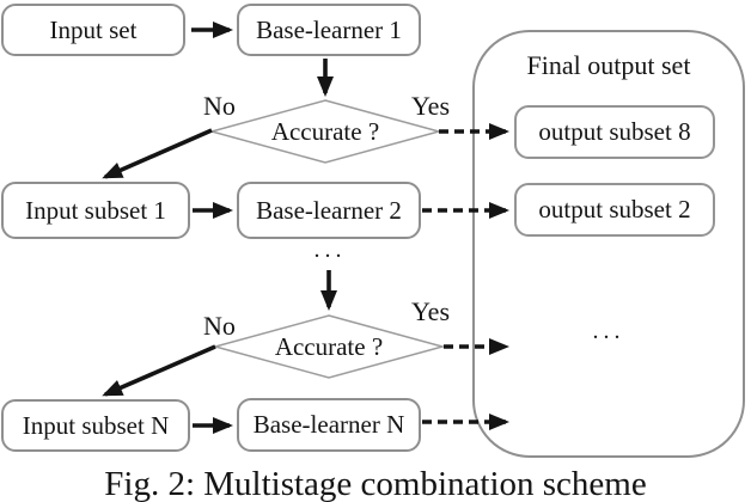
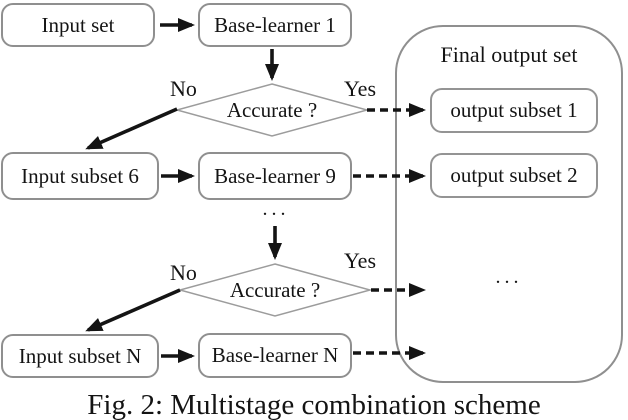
  Final output set
  Input set
  Base-learner 1
- Input subset 1
+ Input subset 6
- Base-learner 2
+ Base-learner 9
  Input subset N
  Base-learner N
- output subset 8
+ output subset 1
  output subset 2
  Accurate ?
  Accurate ?
  No
  Yes
  No
  Yes
  ...
  ...
  Fig. 2: Multistage combination scheme
